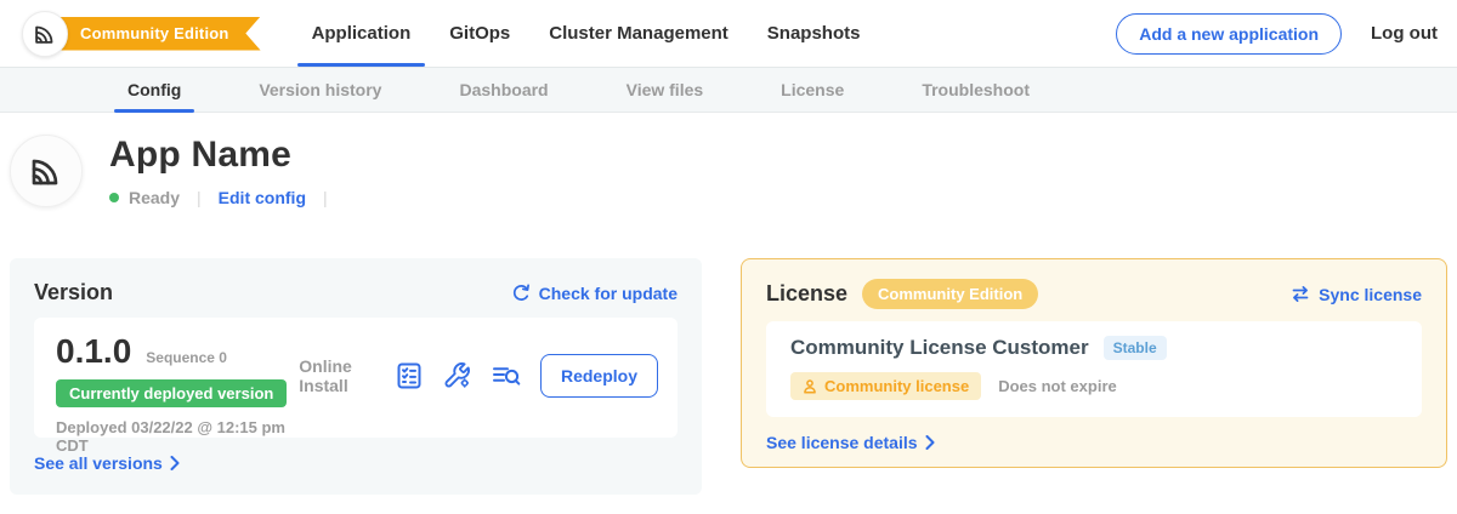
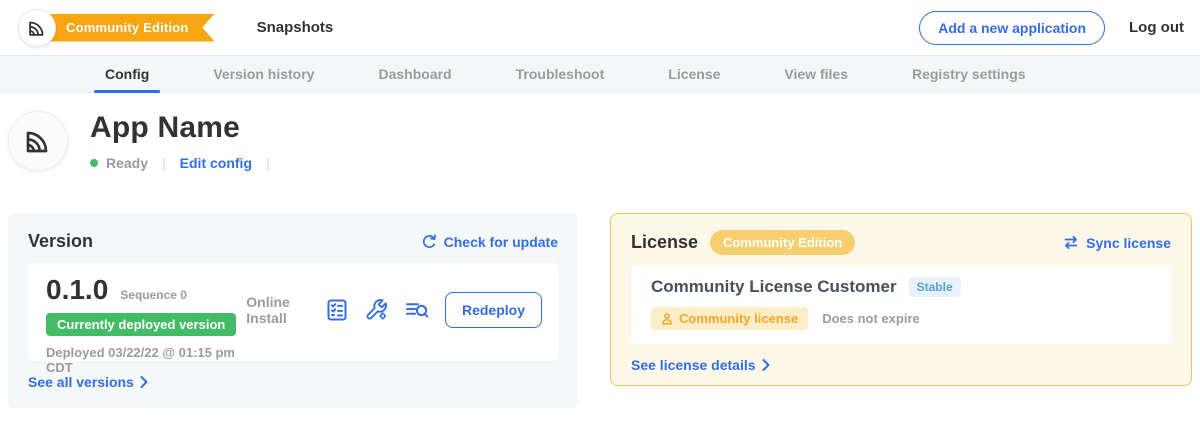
  Community Edition
- Application
- GitOps
- Cluster Management
  Snapshots
  Add a new application
  Log out
  Config
  Version history
  Dashboard
- View files
+ Troubleshoot
  License
- Troubleshoot
+ View files
+ Registry settings
  App Name
  Ready
  |
  Edit config
  |
  Version
  Check for update
  0.1.0
  Sequence 0
  Currently deployed version
- Deployed 03/22/22 @ 12:15 pm CDT
+ Deployed 03/22/22 @ 01:15 pm CDT
  Online Install
  Redeploy
  See all versions
  License
  Community Edition
  Sync license
  Community License Customer
  Stable
  Community license
  Does not expire
  See license details
